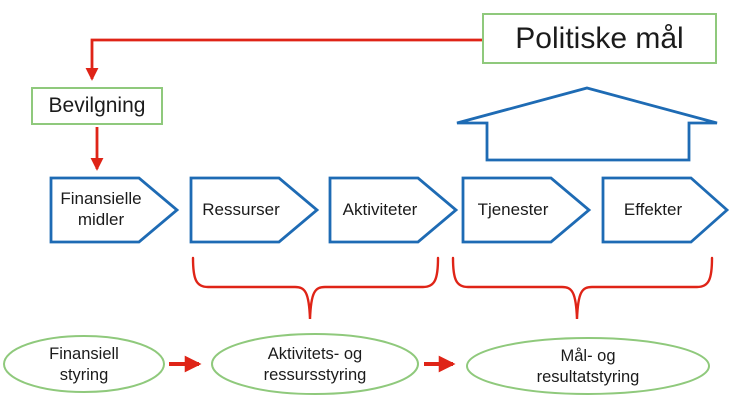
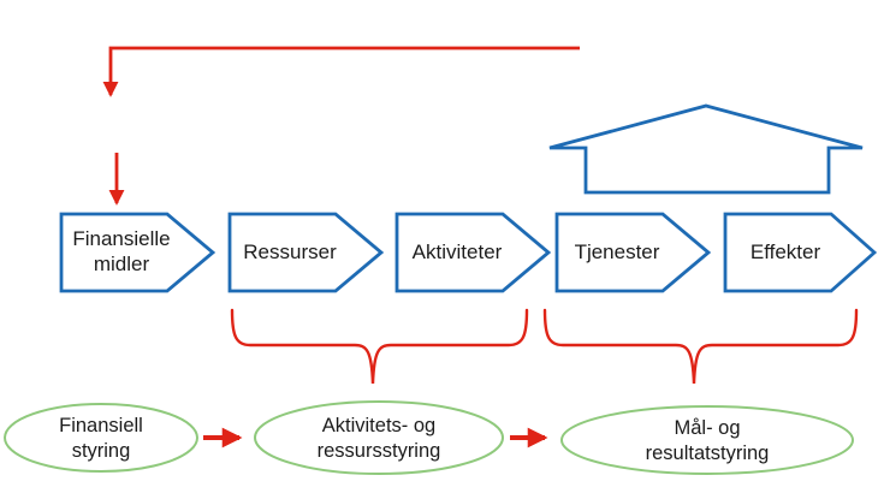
- Politiske mål
- Bevilgning
  Finansielle
  midler
  Ressurser
  Aktiviteter
  Tjenester
  Effekter
  Finansiell
  styring
  Aktivitets- og
  ressursstyring
  Mål- og
  resultatstyring
